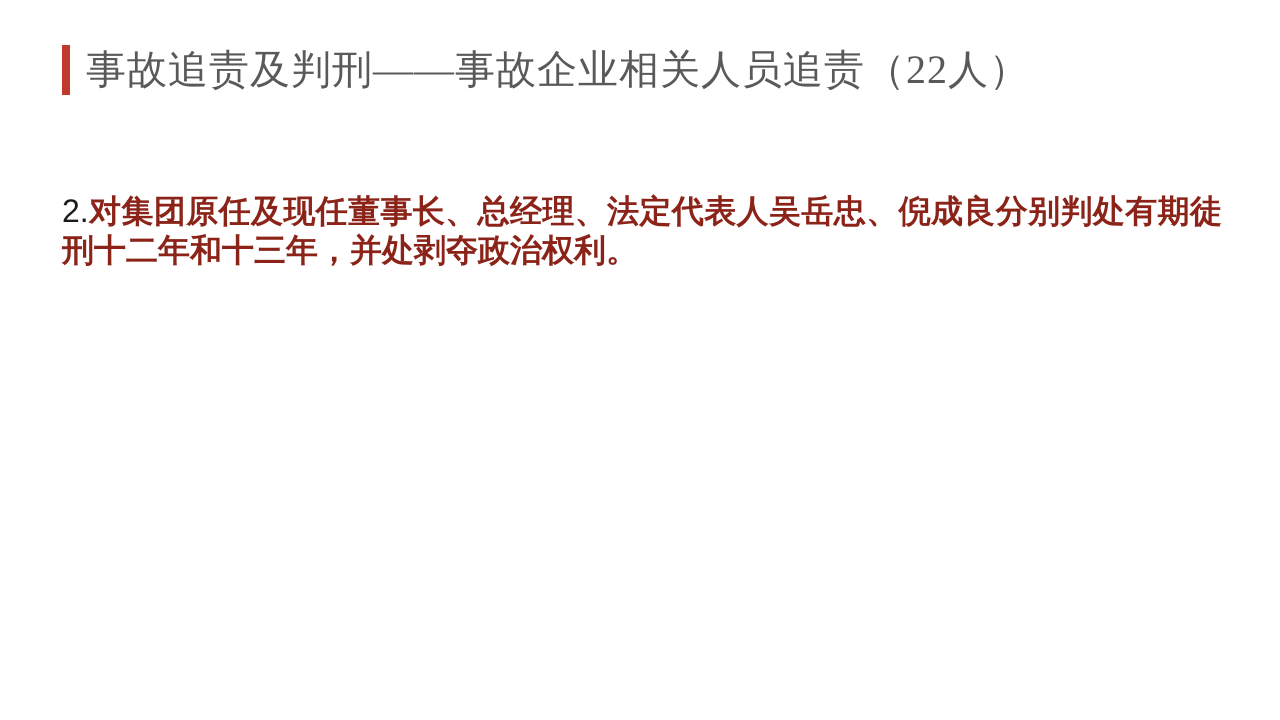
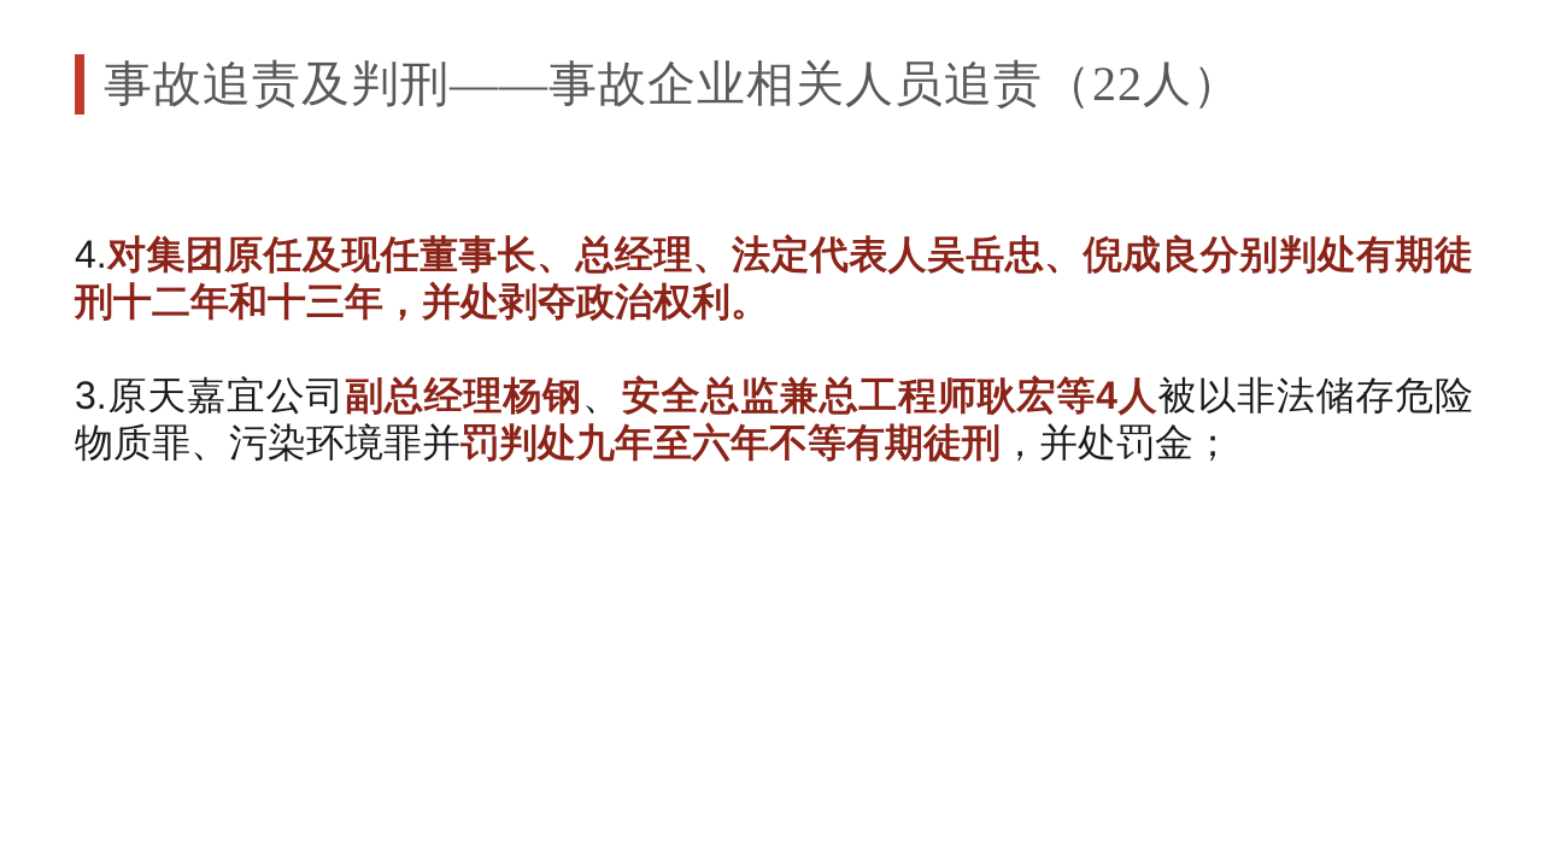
  事故追责及判刑——事故企业相关人员追责（22人）
- 2.对集团原任及现任董事长、总经理、法定代表人吴岳忠、倪成良分别判处有期徒刑十二年和十三年，并处剥夺政治权利。
+ 4.对集团原任及现任董事长、总经理、法定代表人吴岳忠、倪成良分别判处有期徒刑十二年和十三年，并处剥夺政治权利。
+ 3.原天嘉宜公司副总经理杨钢、安全总监兼总工程师耿宏等4人被以非法储存危险物质罪、污染环境罪并罚判处九年至六年不等有期徒刑，并处罚金；
